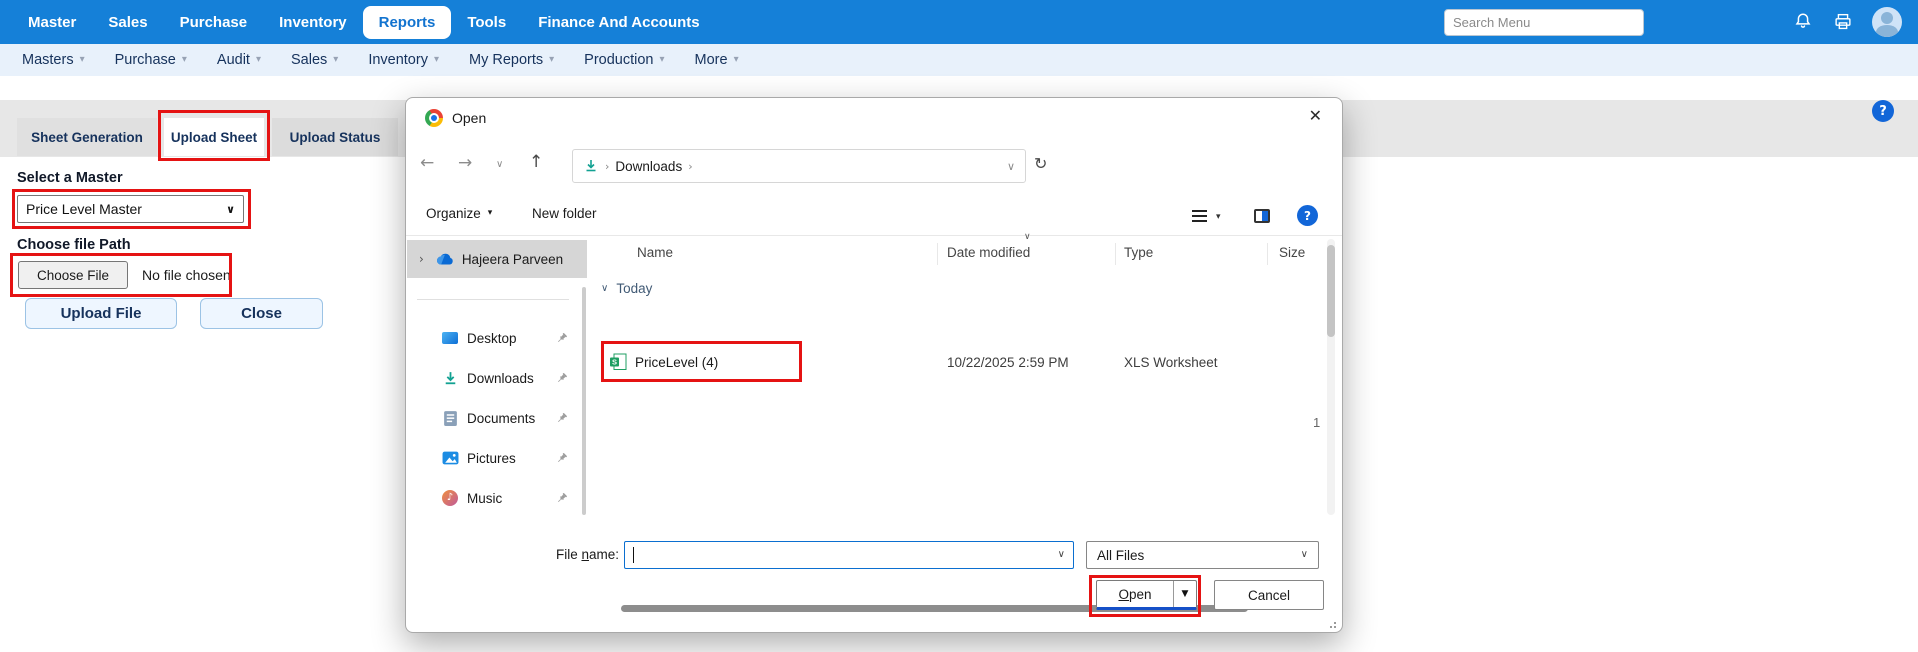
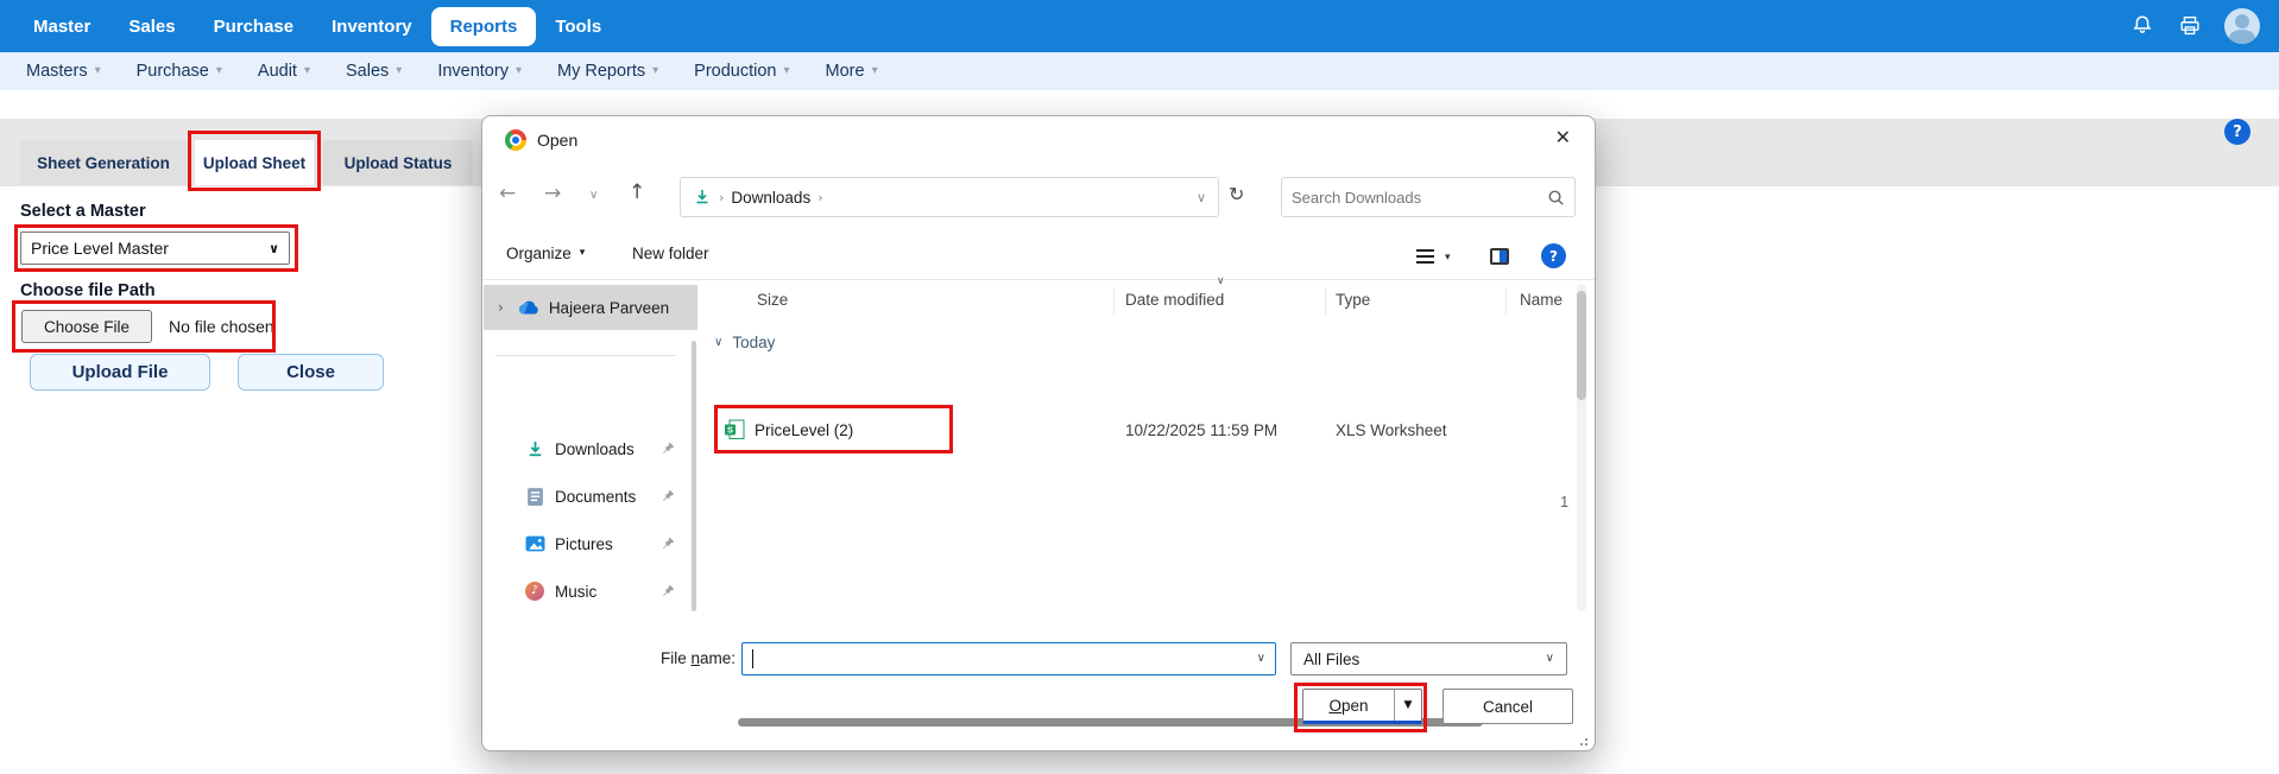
  Master
  Sales
  Purchase
  Inventory
  Reports
  Tools
- Finance And Accounts
- Search Menu
  Masters
  ▾
  Purchase
  ▾
  Audit
  ▾
  Sales
  ▾
  Inventory
  ▾
  My Reports
  ▾
  Production
  ▾
  More
  ▾
  Sheet Generation
  Upload Sheet
  Upload Status
  Select a Master
  Price Level Master
  ∨
  Choose file Path
  Choose File
  No file chosen
  Upload File
  Close
  ?
  Open
  ✕
  ←
  →
  ∨
  ↑
  ›
  Downloads
  ›
  ∨
  ↻
+ Search Downloads
  Organize
  ▾
  New folder
  ▾
  ?
  ›
  Hajeera Parveen
- Desktop
  Downloads
  Documents
  Pictures
  ♪
  Music
  ∨
- Name
+ Size
  Date modified
  Type
- Size
+ Name
  ∨
  Today
  S
- PriceLevel (4)
+ PriceLevel (2)
- 10/22/2025 2:59 PM
+ 10/22/2025 11:59 PM
  XLS Worksheet
  1
  File name:
  ∨
  All Files
  ∨
  Open
  ▼
  Cancel
